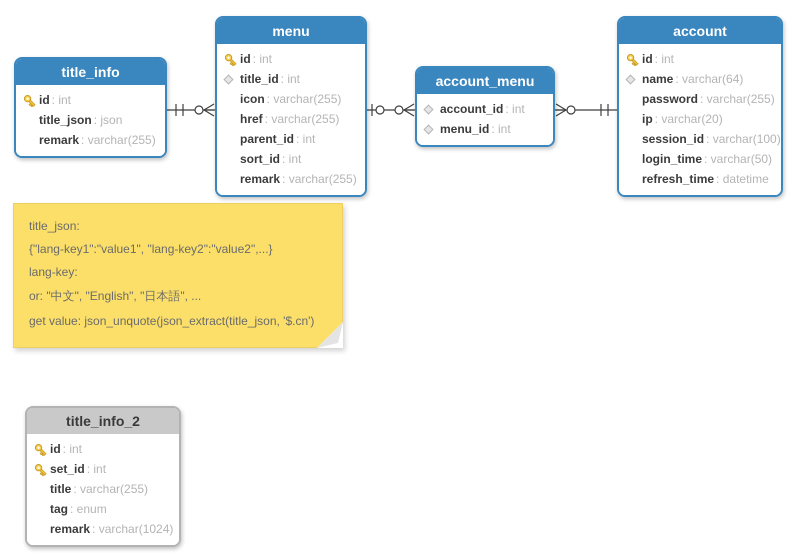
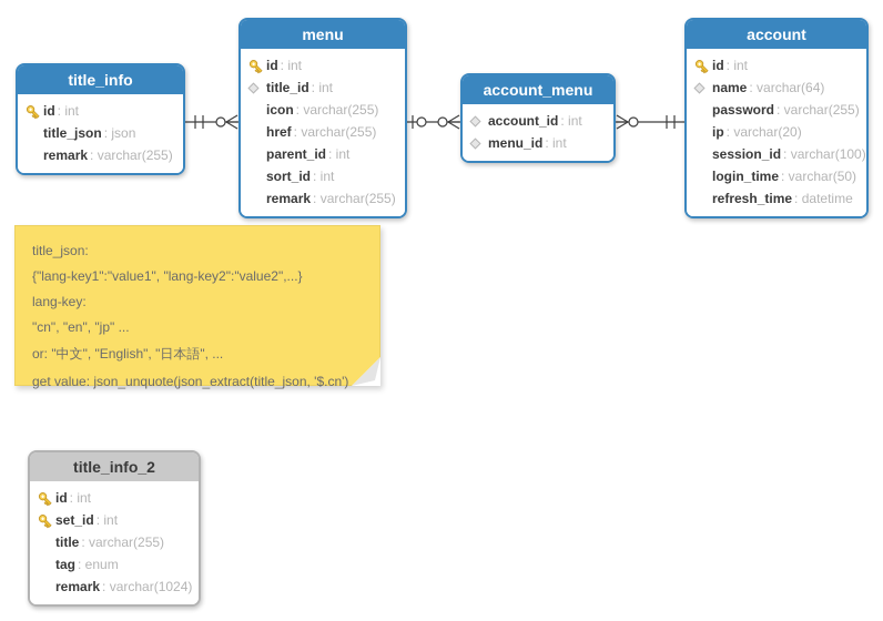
  title_info
  id
  : int
  title_json
  : json
  remark
  : varchar(255)
  menu
  id
  : int
  title_id
  : int
  icon
  : varchar(255)
  href
  : varchar(255)
  parent_id
  : int
  sort_id
  : int
  remark
  : varchar(255)
  account_menu
  account_id
  : int
  menu_id
  : int
  account
  id
  : int
  name
  : varchar(64)
  password
  : varchar(255)
  ip
  : varchar(20)
  session_id
  : varchar(100)
  login_time
  : varchar(50)
  refresh_time
  : datetime
  title_info_2
  id
  : int
  set_id
  : int
  title
  : varchar(255)
  tag
  : enum
  remark
  : varchar(1024)
  title_json:
  {"lang-key1":"value1", "lang-key2":"value2",...}
  lang-key:
+ "cn", "en", "jp" ...
  or: "中文", "English", "日本語", ...
  get value: json_unquote(json_extract(title_json, '$.cn')
